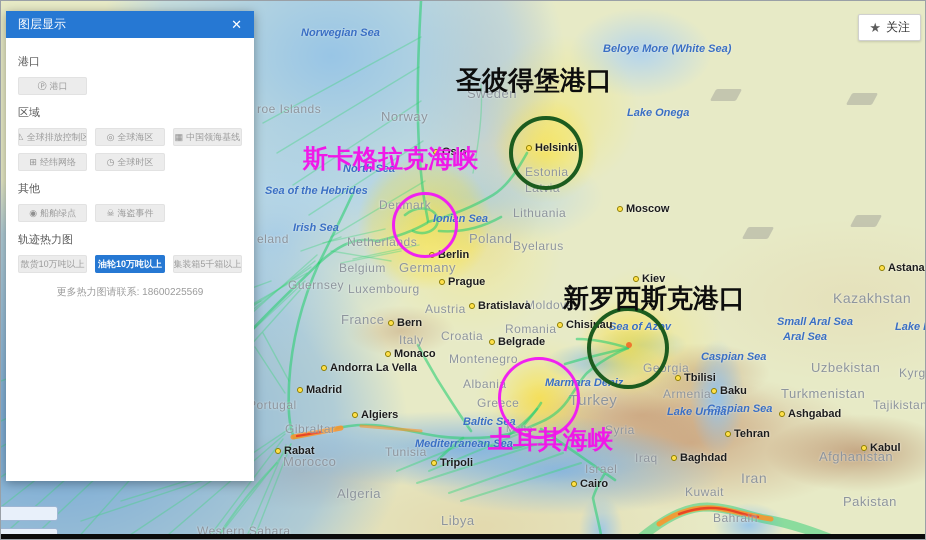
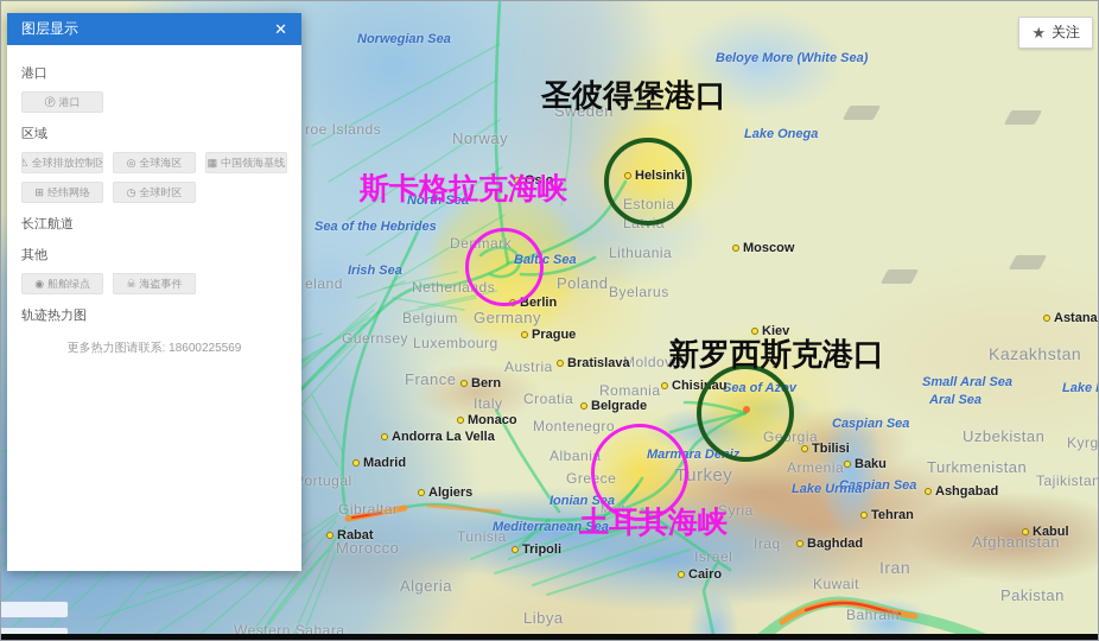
  Sweden
  Norway
  roe Islands
  eland
  Netherlands
  Belgium
  Germany
  Luxembourg
  Guernsey
  Poland
  Lithuania
  Latvia
  Estonia
  Byelarus
  Denmark
  France
  Austria
  Italy
  Croatia
  Romania
  Moldova
  Montenegro
  Albania
  Greece
  Malta
  Turkey
  Syria
  Israel
  Iraq
  Iran
  Kuwait
  Bahrain
  Pakistan
  Afghanistan
  Tajikistan
  Turkmenistan
  Uzbekistan
  Kazakhstan
  Armenia
  Georgia
  Morocco
  Algeria
  Tunisia
  Libya
  Western Sahara
  ortugal
  Gibraltar
  Norwegian Sea
  Beloye More (White Sea)
  Lake Onega
  Sea of the Hebrides
  Irish Sea
  North Sea
- Ionian Sea
+ Baltic Sea
  Sea of Azov
  Caspian Sea
  Caspian Sea
  Small Aral Sea
  Aral Sea
  Lake Urmia
  Marmara Deniz
- Baltic Sea
+ Ionian Sea
  Mediterranean Sea
  Oslo
  Helsinki
  Moscow
  Berlin
  Prague
  Bratislava
  Bern
  Kiev
  Chisinau
  Belgrade
  Monaco
  Andorra La Vella
  Madrid
  Algiers
  Rabat
  Tripoli
  Cairo
  Tbilisi
  Baku
  Ashgabad
  Tehran
  Baghdad
  Kabul
  Astana
  圣彼得堡港口
  斯卡格拉克海峡
  新罗西斯克港口
  土耳其海峡
  图层显示
  ✕
  港口
  Ⓟ
  港口
  区域
  ⚠
  全球排放控制区
  ◎
  全球海区
  ▦
  中国领海基线
  ⊞
  经纬网络
  ◷
  全球时区
+ 长江航道
  其他
  ◉
  船舶绿点
  ☠
  海盗事件
  轨迹热力图
- 散货10万吨以上
- 油轮10万吨以上
- 集装箱5千箱以上
  更多热力图请联系: 18600225569
  ★
  关注
